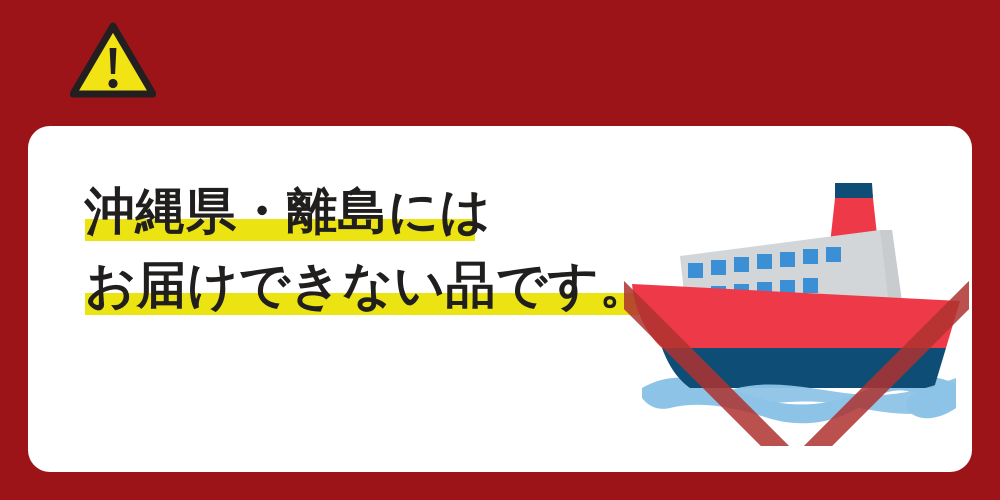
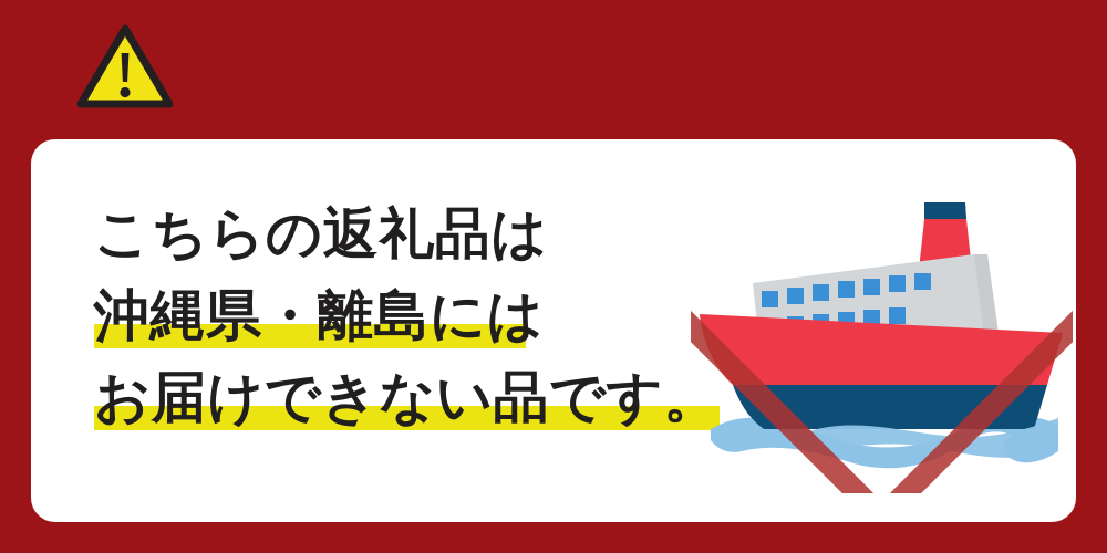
+ こちらの返礼品は
  沖縄県・離島には
  お届けできない品です。
